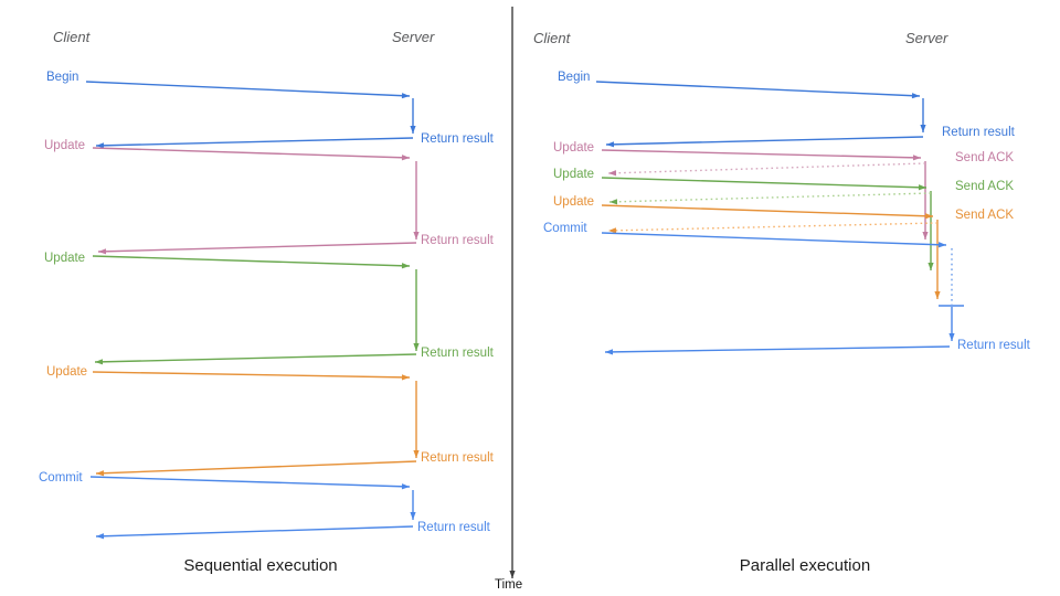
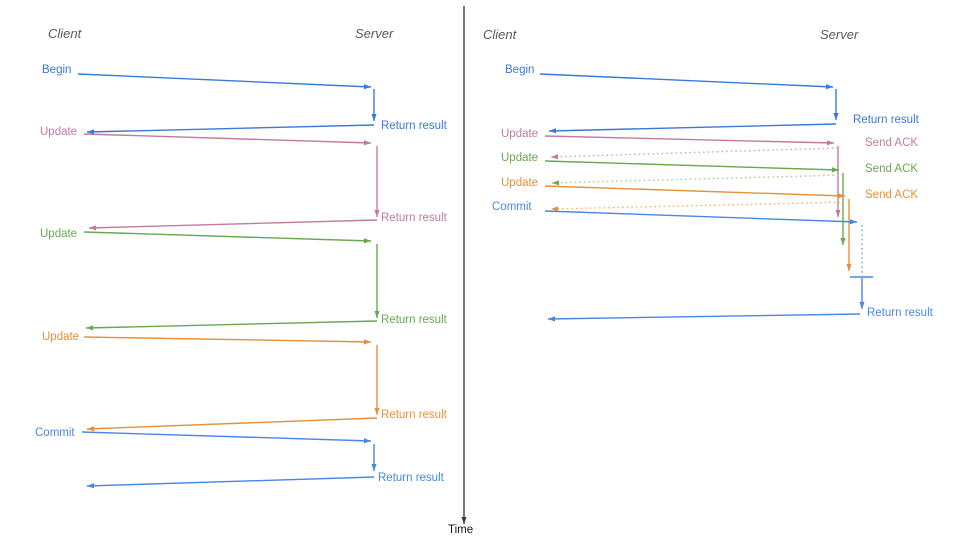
  Client
  Server
  Begin
  Return result
  Update
  Return result
  Update
  Return result
  Update
  Return result
  Commit
  Return result
  Client
  Server
  Begin
  Return result
  Update
  Send ACK
  Update
  Send ACK
  Update
  Send ACK
  Commit
  Return result
- Sequential execution
- Parallel execution
  Time
